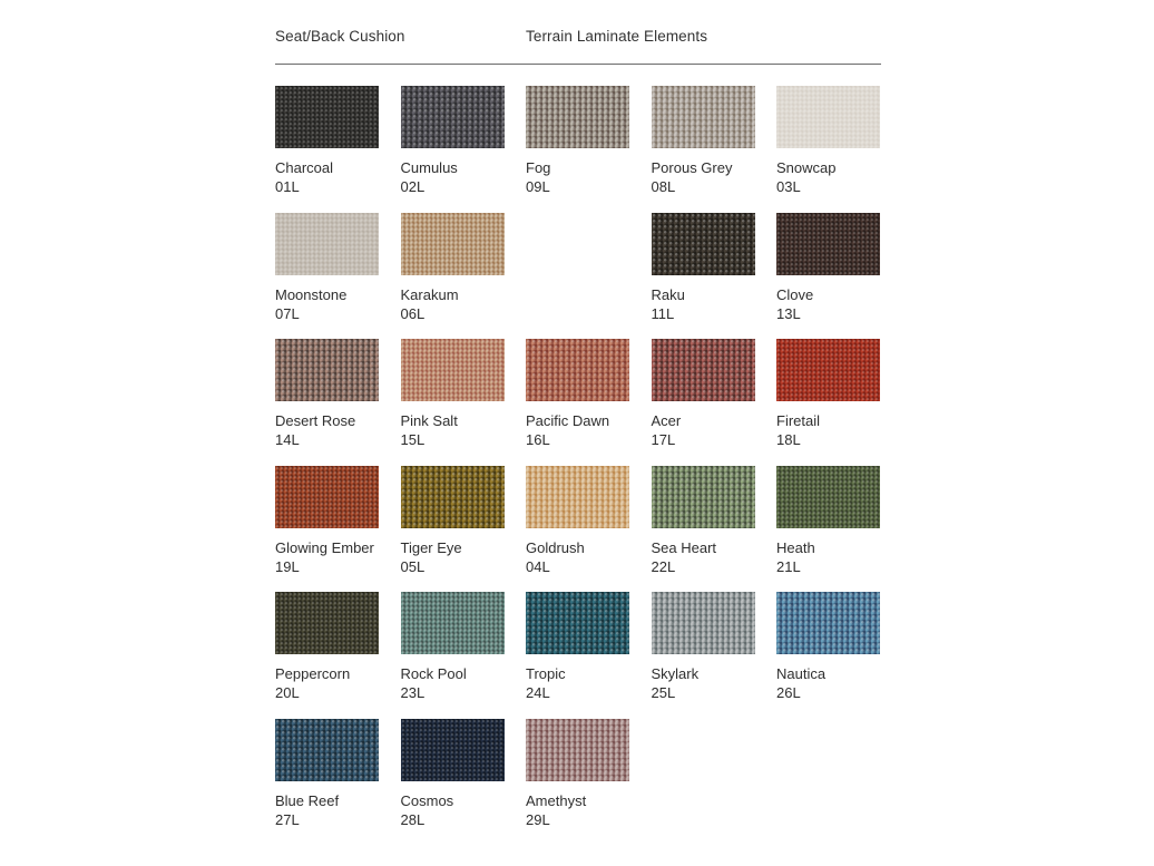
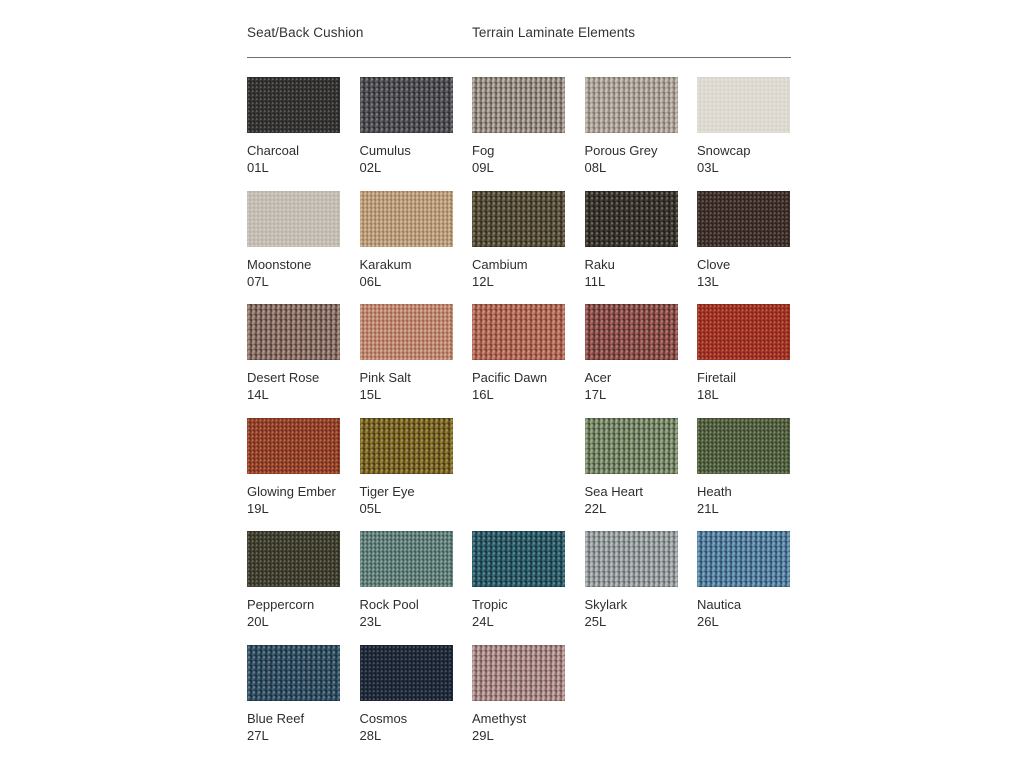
  Seat/Back Cushion
  Terrain Laminate Elements
  Charcoal
  01L
  Cumulus
  02L
  Fog
  09L
  Porous Grey
  08L
  Snowcap
  03L
  Moonstone
  07L
  Karakum
  06L
+ Cambium
+ 12L
  Raku
  11L
  Clove
  13L
  Desert Rose
  14L
  Pink Salt
  15L
  Pacific Dawn
  16L
  Acer
  17L
  Firetail
  18L
  Glowing Ember
  19L
  Tiger Eye
  05L
- Goldrush
- 04L
  Sea Heart
  22L
  Heath
  21L
  Peppercorn
  20L
  Rock Pool
  23L
  Tropic
  24L
  Skylark
  25L
  Nautica
  26L
  Blue Reef
  27L
  Cosmos
  28L
  Amethyst
  29L
